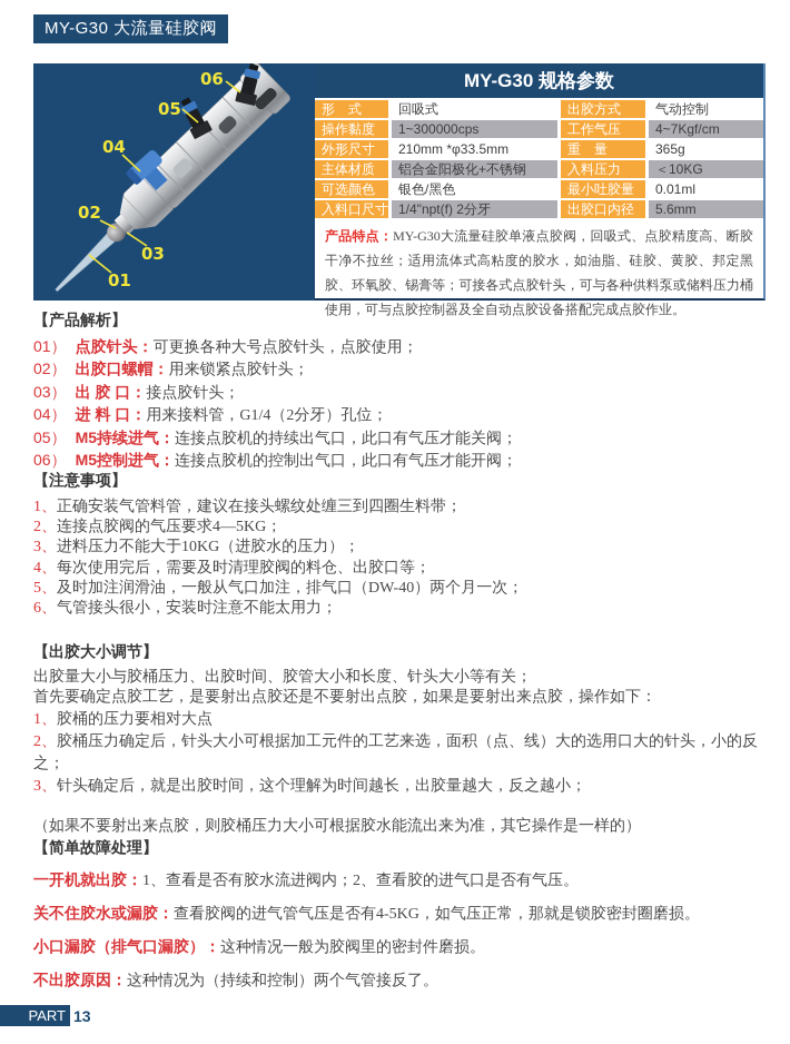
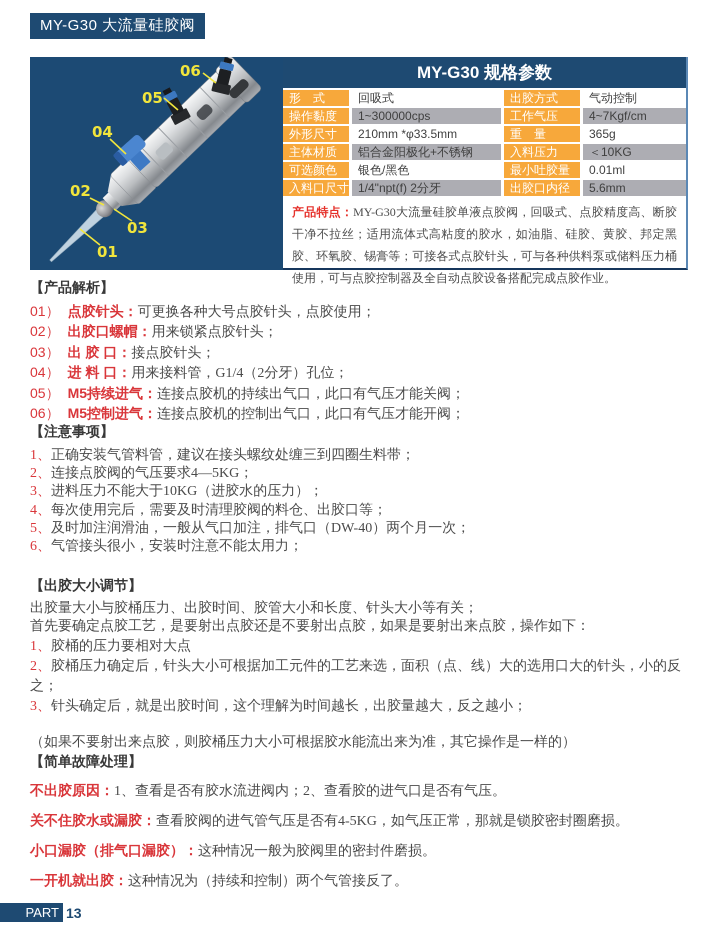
  MY-G30 大流量硅胶阀
  01
  02
  03
  04
  05
  06
  MY-G30 规格参数
  形 式
  回吸式
  出胶方式
  气动控制
  操作黏度
  1~300000cps
  工作气压
  4~7Kgf/cm
  外形尺寸
  210mm *φ33.5mm
  重 量
  365g
  主体材质
  铝合金阳极化+不锈钢
  入料压力
  ＜10KG
  可选颜色
  银色/黑色
  最小吐胶量
  0.01ml
  入料口尺寸
  1/4"npt(f) 2分牙
  出胶口内径
  5.6mm
  产品特点：MY-G30大流量硅胶单液点胶阀，回吸式、点胶精度高、断胶干净不拉丝；适用流体式高粘度的胶水，如油脂、硅胶、黄胶、邦定黑胶、环氧胶、锡膏等；可接各式点胶针头，可与各种供料泵或储料压力桶使用，可与点胶控制器及全自动点胶设备搭配完成点胶作业。
  【产品解析】
  01） 点胶针头：可更换各种大号点胶针头，点胶使用；
  02） 出胶口螺帽：用来锁紧点胶针头；
  03） 出 胶 口：接点胶针头；
  04） 进 料 口：用来接料管，G1/4（2分牙）孔位；
  05） M5持续进气：连接点胶机的持续出气口，此口有气压才能关阀；
  06） M5控制进气：连接点胶机的控制出气口，此口有气压才能开阀；
  【注意事项】
  1、正确安装气管料管，建议在接头螺纹处缠三到四圈生料带；
  2、连接点胶阀的气压要求4—5KG；
  3、进料压力不能大于10KG（进胶水的压力）；
  4、每次使用完后，需要及时清理胶阀的料仓、出胶口等；
  5、及时加注润滑油，一般从气口加注，排气口（DW-40）两个月一次；
  6、气管接头很小，安装时注意不能太用力；
  【出胶大小调节】
  出胶量大小与胶桶压力、出胶时间、胶管大小和长度、针头大小等有关；
  首先要确定点胶工艺，是要射出点胶还是不要射出点胶，如果是要射出来点胶，操作如下：
  1、胶桶的压力要相对大点
  2、胶桶压力确定后，针头大小可根据加工元件的工艺来选，面积（点、线）大的选用口大的针头，小的反之；
  3、针头确定后，就是出胶时间，这个理解为时间越长，出胶量越大，反之越小；
  （如果不要射出来点胶，则胶桶压力大小可根据胶水能流出来为准，其它操作是一样的）
  【简单故障处理】
- 一开机就出胶：1、查看是否有胶水流进阀内；2、查看胶的进气口是否有气压。
+ 不出胶原因：1、查看是否有胶水流进阀内；2、查看胶的进气口是否有气压。
  关不住胶水或漏胶：查看胶阀的进气管气压是否有4-5KG，如气压正常，那就是锁胶密封圈磨损。
  小口漏胶（排气口漏胶）：这种情况一般为胶阀里的密封件磨损。
- 不出胶原因：这种情况为（持续和控制）两个气管接反了。
+ 一开机就出胶：这种情况为（持续和控制）两个气管接反了。
  PART
  13
